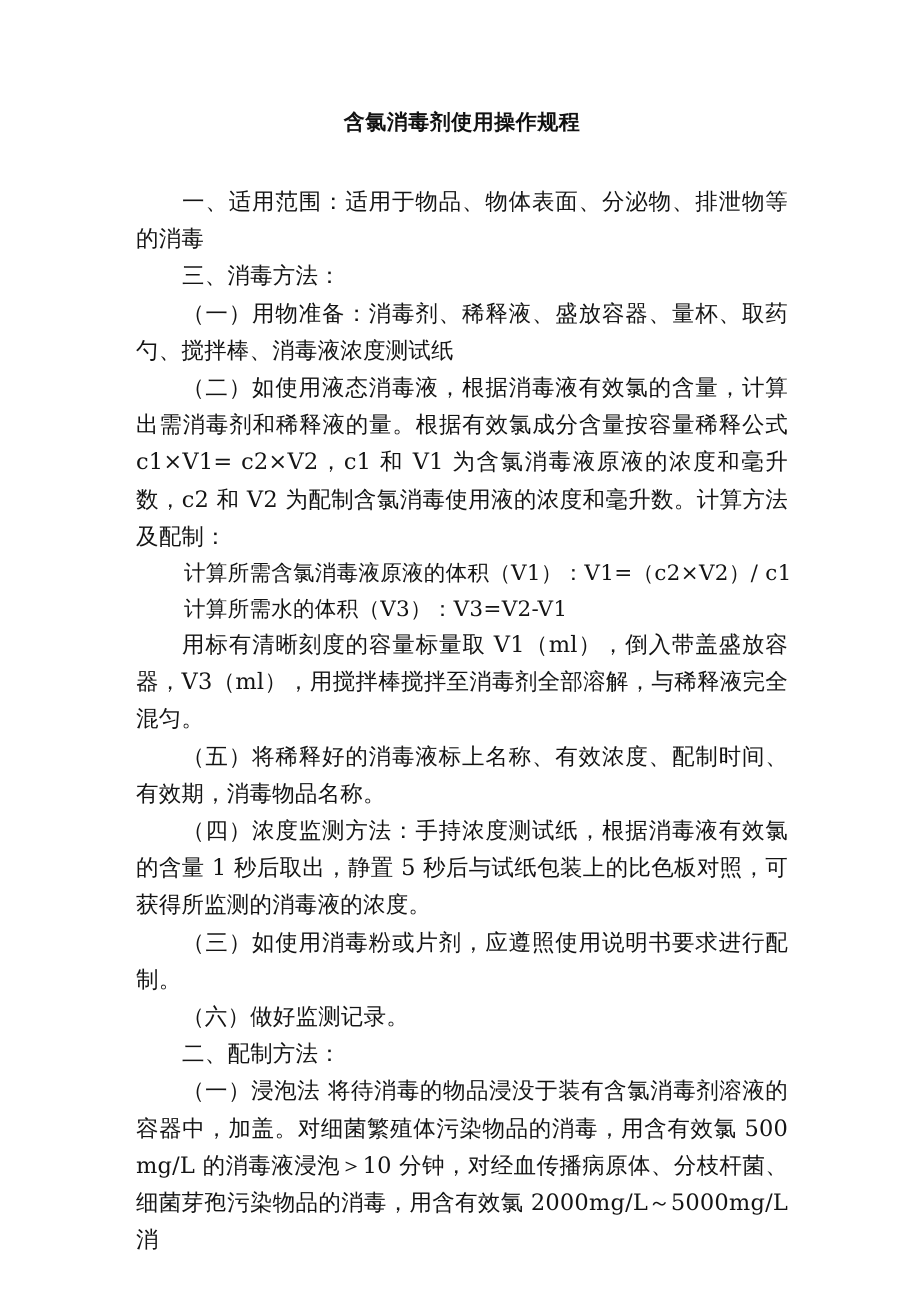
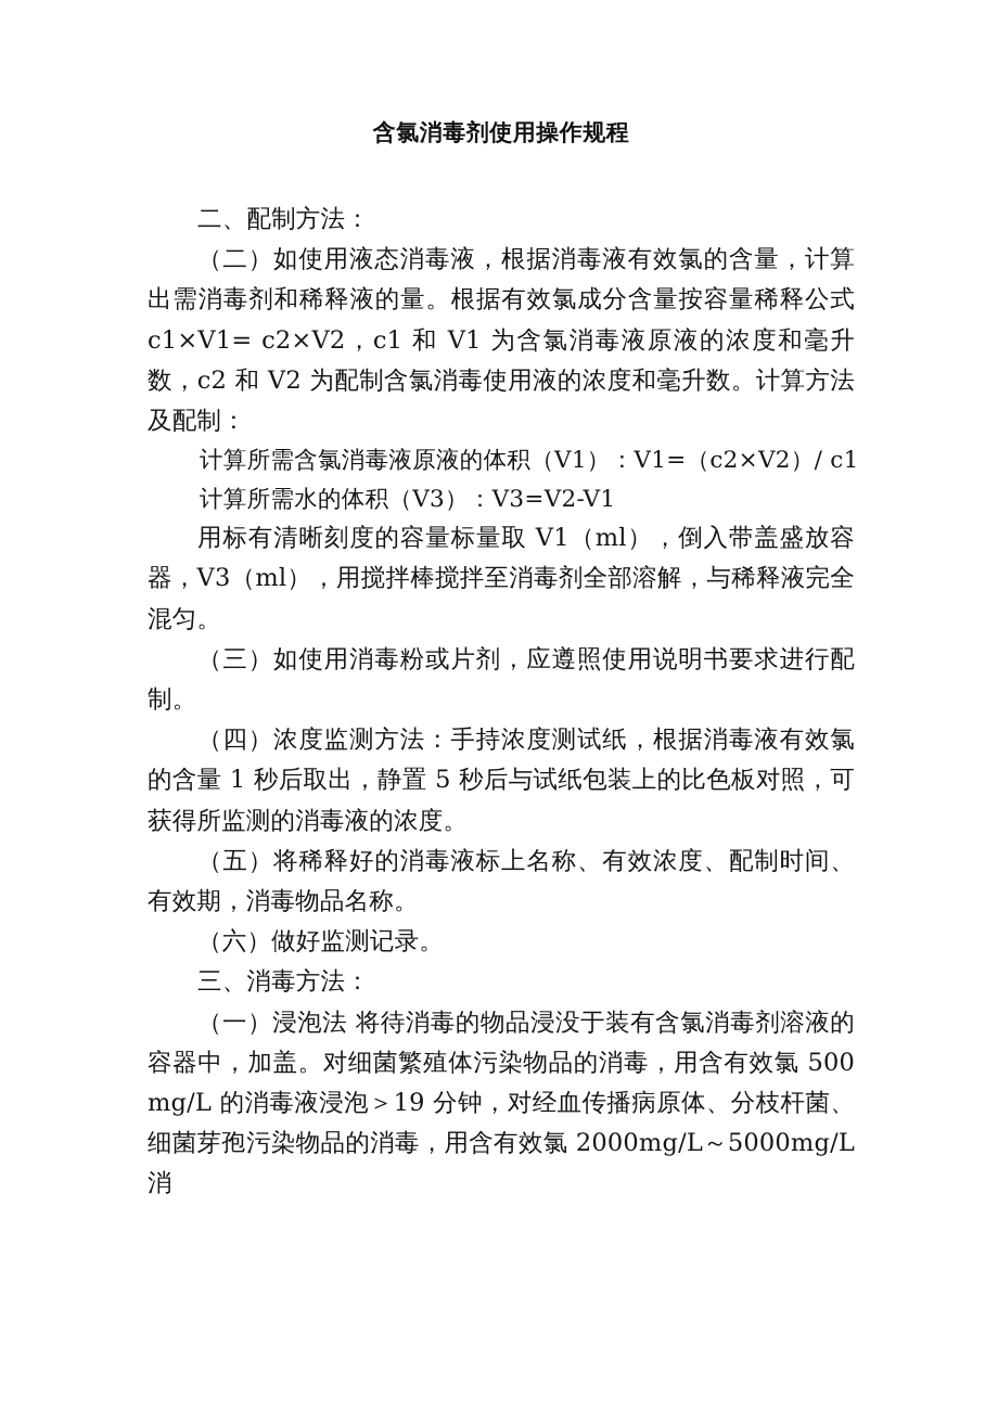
  含氯消毒剂使用操作规程
- 一、适用范围：适用于物品、物体表面、分泌物、排泄物等的消毒
- 三、消毒方法：
+ 二、配制方法：
- （一）用物准备：消毒剂、稀释液、盛放容器、量杯、取药勺、搅拌棒、消毒液浓度测试纸
  （二）如使用液态消毒液，根据消毒液有效氯的含量，计算出需消毒剂和稀释液的量。根据有效氯成分含量按容量稀释公式 c1×V1= c2×V2，c1 和 V1 为含氯消毒液原液的浓度和毫升数，c2 和 V2 为配制含氯消毒使用液的浓度和毫升数。计算方法及配制：
  计算所需含氯消毒液原液的体积（V1）：V1=（c2×V2）/ c1
  计算所需水的体积（V3）：V3=V2-V1
  用标有清晰刻度的容量标量取 V1（ml），倒入带盖盛放容器，V3（ml），用搅拌棒搅拌至消毒剂全部溶解，与稀释液完全混匀。
- （五）将稀释好的消毒液标上名称、有效浓度、配制时间、有效期，消毒物品名称。
+ （三）如使用消毒粉或片剂，应遵照使用说明书要求进行配制。
  （四）浓度监测方法：手持浓度测试纸，根据消毒液有效氯的含量 1 秒后取出，静置 5 秒后与试纸包装上的比色板对照，可获得所监测的消毒液的浓度。
- （三）如使用消毒粉或片剂，应遵照使用说明书要求进行配制。
+ （五）将稀释好的消毒液标上名称、有效浓度、配制时间、有效期，消毒物品名称。
  （六）做好监测记录。
- 二、配制方法：
+ 三、消毒方法：
- （一）浸泡法 将待消毒的物品浸没于装有含氯消毒剂溶液的容器中，加盖。对细菌繁殖体污染物品的消毒，用含有效氯 500mg/L 的消毒液浸泡＞10 分钟，对经血传播病原体、分枝杆菌、细菌芽孢污染物品的消毒，用含有效氯 2000mg/L～5000mg/L 消
+ （一）浸泡法 将待消毒的物品浸没于装有含氯消毒剂溶液的容器中，加盖。对细菌繁殖体污染物品的消毒，用含有效氯 500mg/L 的消毒液浸泡＞19 分钟，对经血传播病原体、分枝杆菌、细菌芽孢污染物品的消毒，用含有效氯 2000mg/L～5000mg/L 消
